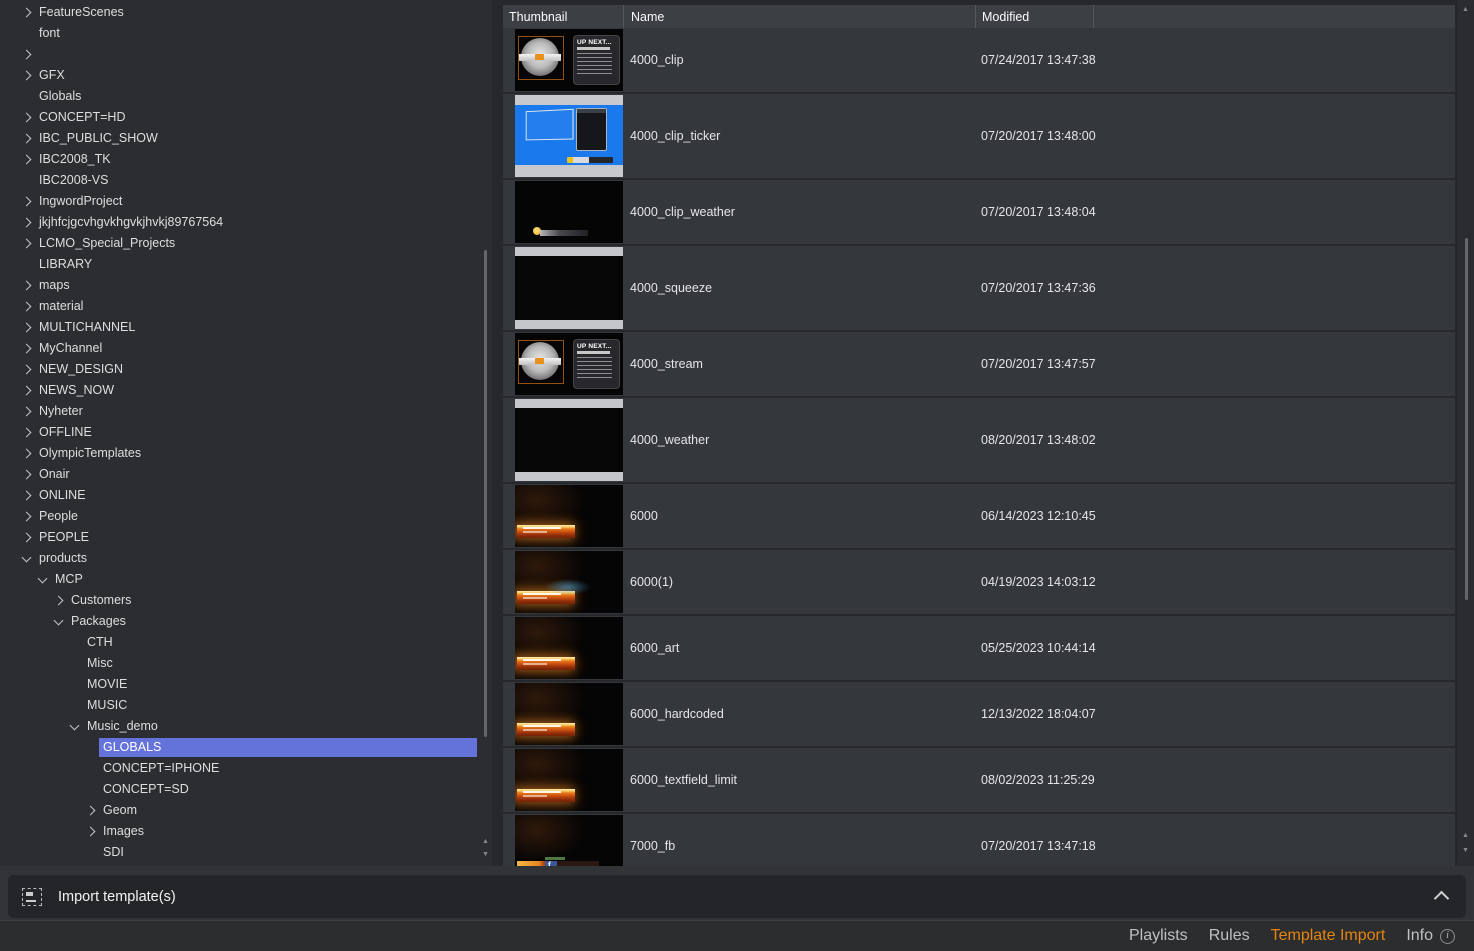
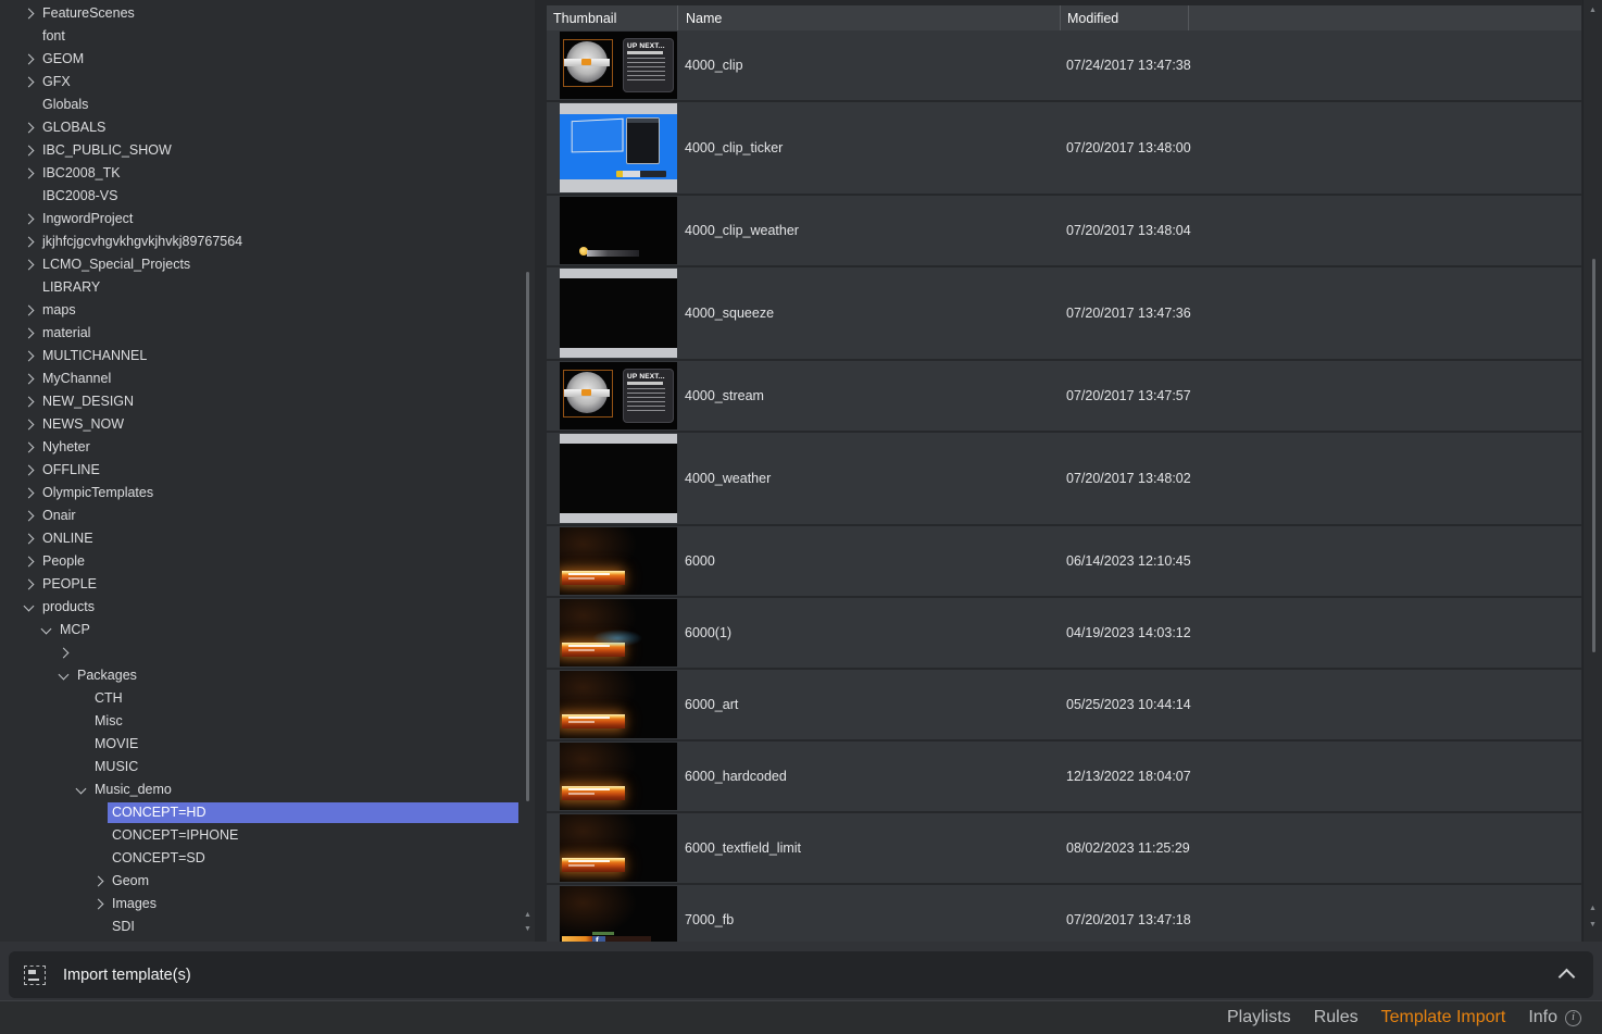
  FeatureScenes
  font
+ GEOM
  GFX
  Globals
- CONCEPT=HD
+ GLOBALS
  IBC_PUBLIC_SHOW
  IBC2008_TK
  IBC2008-VS
  IngwordProject
  jkjhfcjgcvhgvkhgvkjhvkj89767564
  LCMO_Special_Projects
  LIBRARY
  maps
  material
  MULTICHANNEL
  MyChannel
  NEW_DESIGN
  NEWS_NOW
  Nyheter
  OFFLINE
  OlympicTemplates
  Onair
  ONLINE
  People
  PEOPLE
  products
  MCP
- Customers
  Packages
  CTH
  Misc
  MOVIE
  MUSIC
  Music_demo
- GLOBALS
+ CONCEPT=HD
  CONCEPT=IPHONE
  CONCEPT=SD
  Geom
  Images
  SDI
  Thumbnail
  Name
  Modified
  4000_clip
  07/24/2017 13:47:38
  4000_clip_ticker
  07/20/2017 13:48:00
  4000_clip_weather
  07/20/2017 13:48:04
  4000_squeeze
  07/20/2017 13:47:36
  4000_stream
  07/20/2017 13:47:57
  4000_weather
- 08/20/2017 13:48:02
+ 07/20/2017 13:48:02
  6000
  06/14/2023 12:10:45
  6000(1)
  04/19/2023 14:03:12
  6000_art
  05/25/2023 10:44:14
  6000_hardcoded
  12/13/2022 18:04:07
  6000_textfield_limit
  08/02/2023 11:25:29
  7000_fb
  07/20/2017 13:47:18
  Import template(s)
  Playlists
  Rules
  Template Import
  Info
  i
